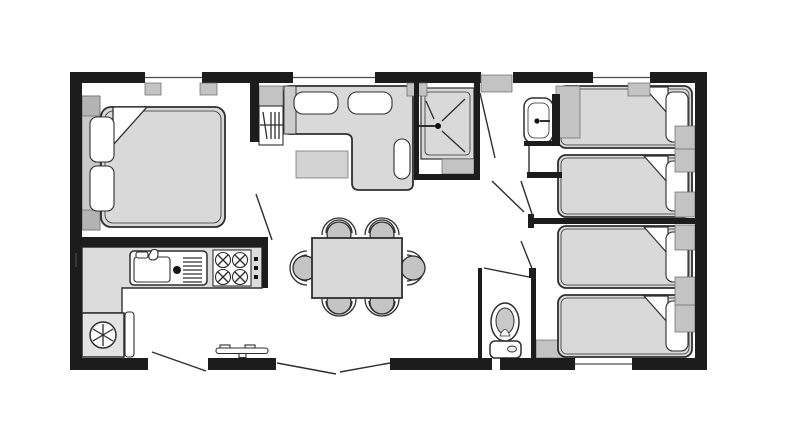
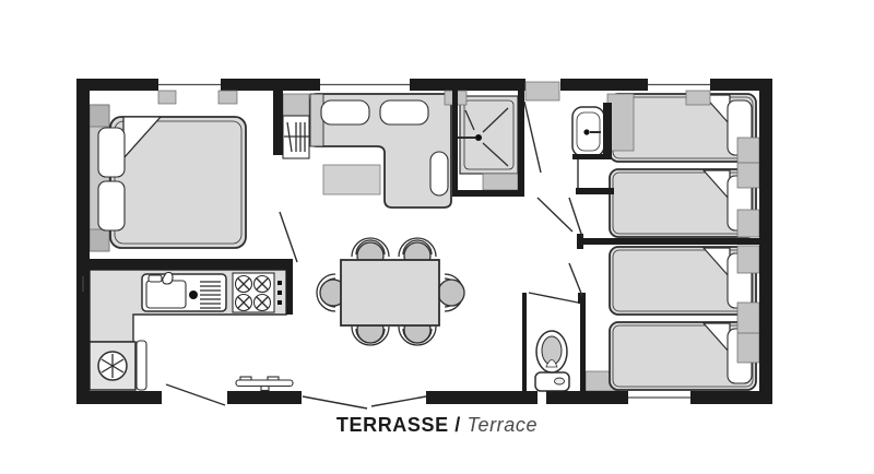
+ TERRASSE / Terrace
